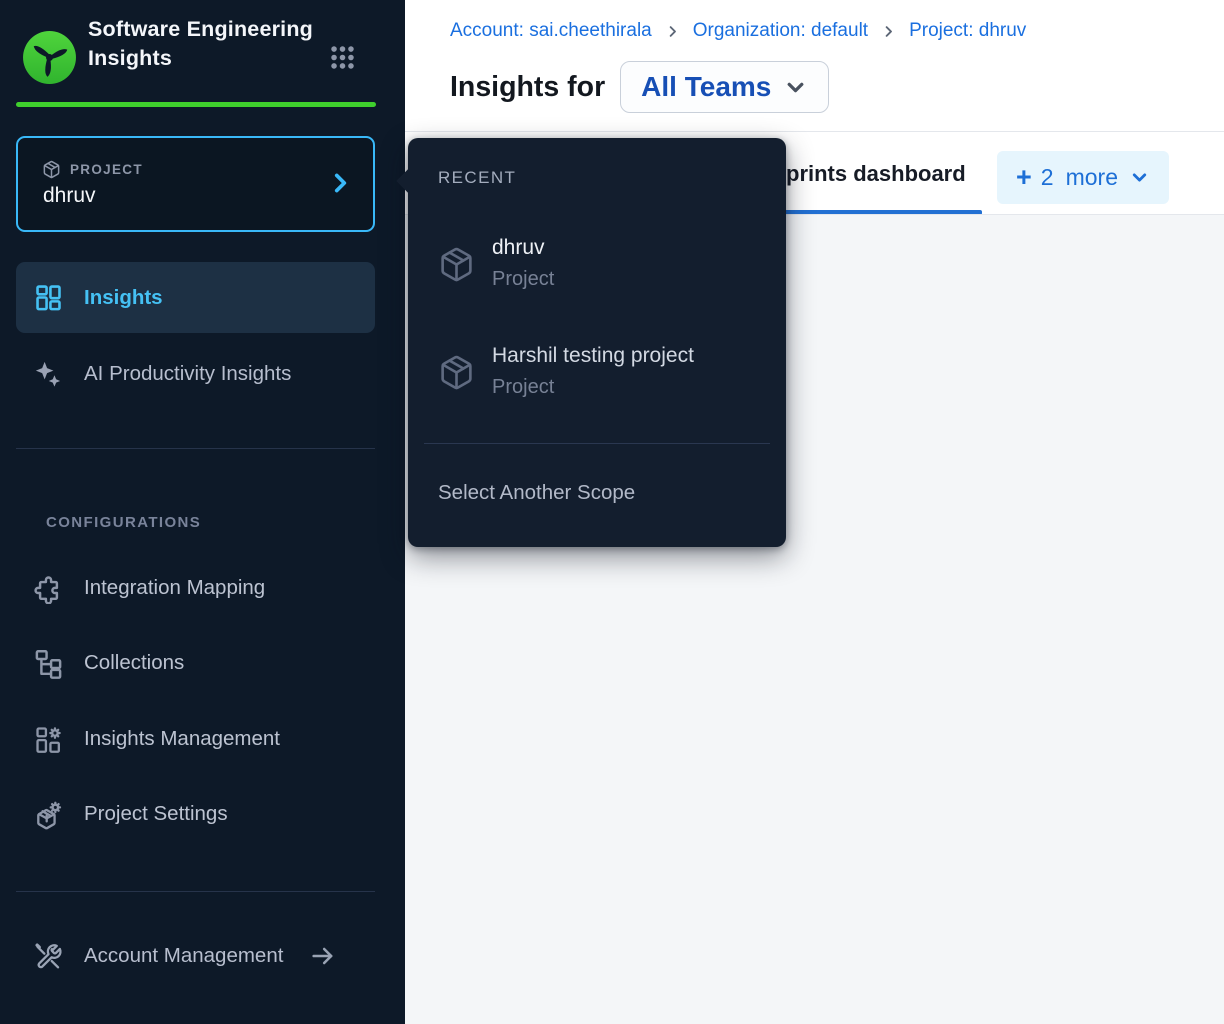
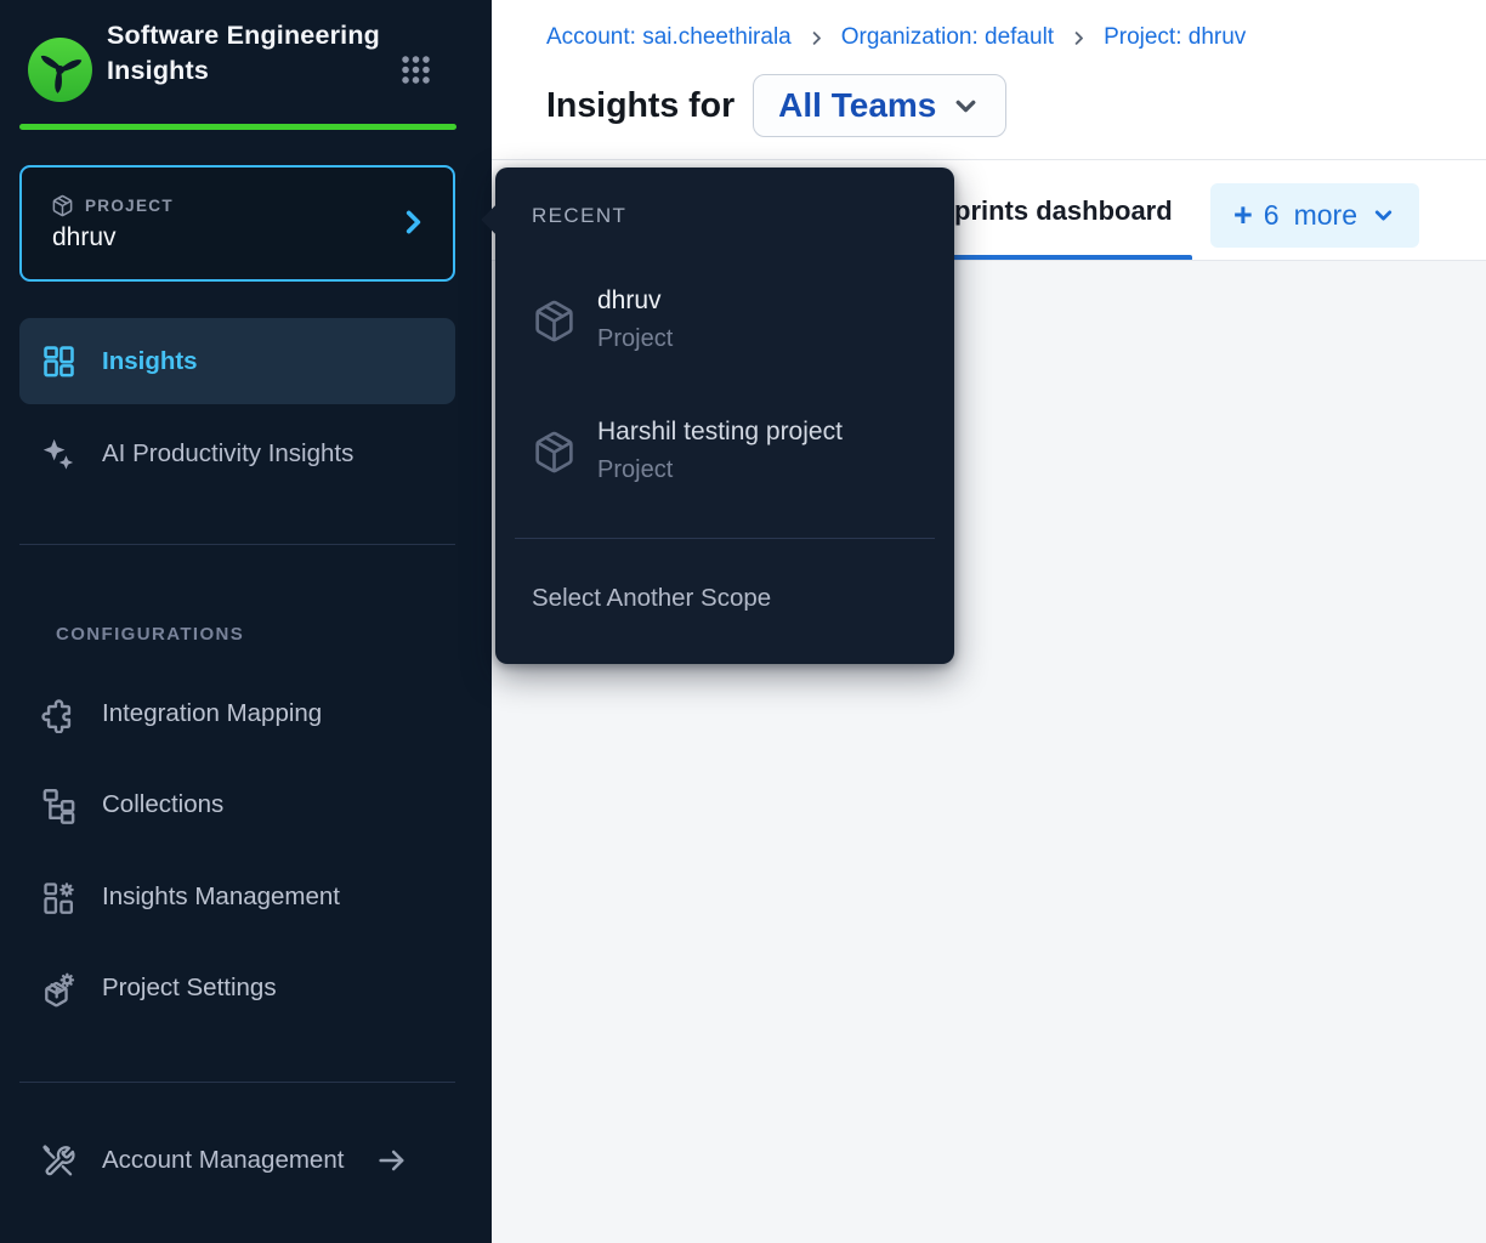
  Software Engineering Insights
  PROJECT
  dhruv
  Insights
  AI Productivity Insights
  CONFIGURATIONS
  Integration Mapping
  Collections
  Insights Management
  Project Settings
  Account Management
  Account: sai.cheethirala
  Organization: default
  Project: dhruv
  Insights for
  All Teams
  prints dashboard
  +
- 2
+ 6
  more
  RECENT
  dhruv
  Project
  Harshil testing project
  Project
  Select Another Scope
